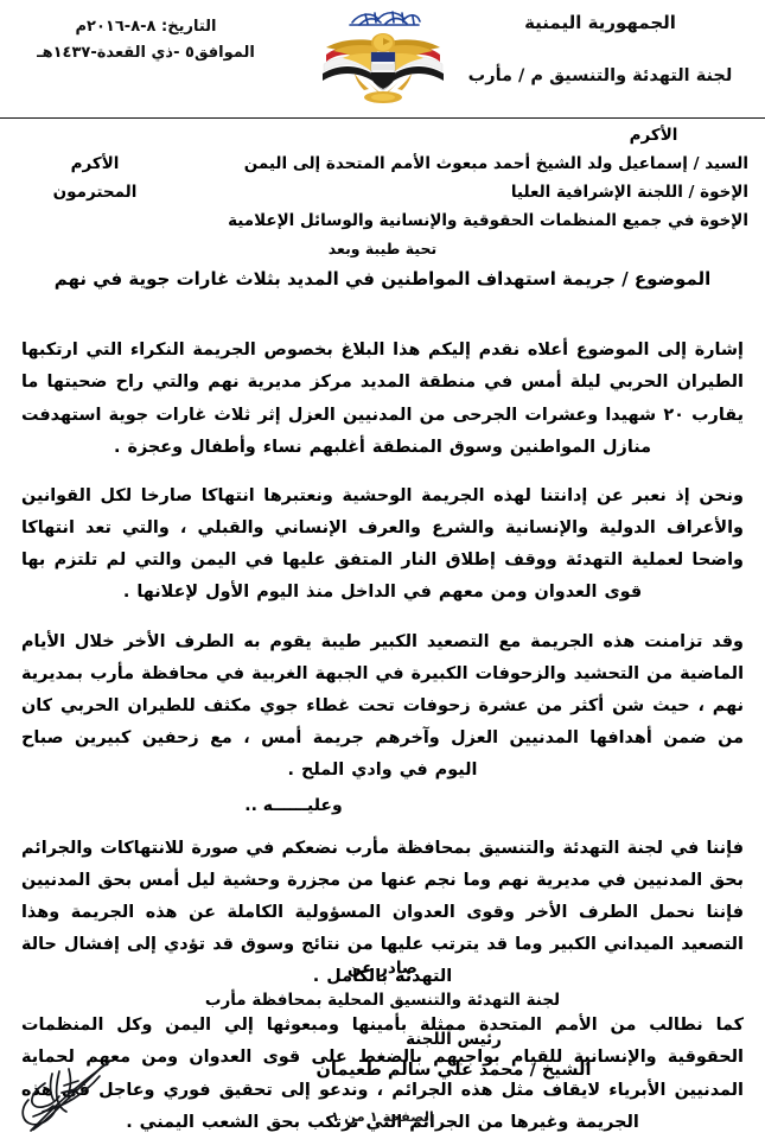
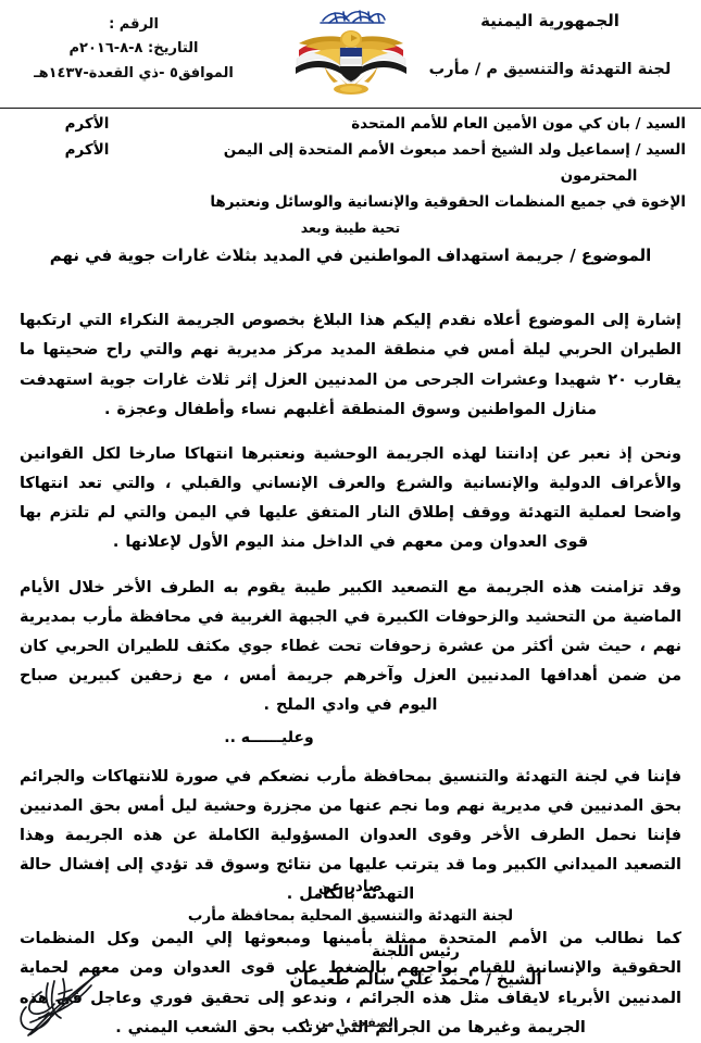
  الجمهورية اليمنية
  لجنة التهدئة والتنسيق م / مأرب
+ الرقم :
  التاريخ: ٨-٨-٢٠١٦م
  الموافق٥ -ذي القعدة-١٤٣٧هـ
+ السيد / بان كي مون الأمين العام للأمم المتحدة
  الأكرم
  السيد / إسماعيل ولد الشيخ أحمد مبعوث الأمم المتحدة إلى اليمن
  الأكرم
- الإخوة / اللجنة الإشرافية العليا
  المحترمون
- الإخوة في جميع المنظمات الحقوقية والإنسانية والوسائل الإعلامية
+ الإخوة في جميع المنظمات الحقوقية والإنسانية والوسائل ونعتبرها
  تحية طيبة وبعد
  الموضوع / جريمة استهداف المواطنين في المديد بثلاث غارات جوية في نهم
  إشارة إلى الموضوع أعلاه نقدم إليكم هذا البلاغ بخصوص الجريمة النكراء التي ارتكبها الطيران الحربي ليلة أمس في منطقة المديد مركز مديرية نهم والتي راح ضحيتها ما يقارب ٢٠ شهيدا وعشرات الجرحى من المدنيين العزل إثر ثلاث غارات جوية استهدفت منازل المواطنين وسوق المنطقة أغلبهم نساء وأطفال وعجزة .
  ونحن إذ نعبر عن إدانتنا لهذه الجريمة الوحشية ونعتبرها انتهاكا صارخا لكل القوانين والأعراف الدولية والإنسانية والشرع والعرف الإنساني والقبلي ، والتي تعد انتهاكا واضحا لعملية التهدئة ووقف إطلاق النار المتفق عليها في اليمن والتي لم تلتزم بها قوى العدوان ومن معهم في الداخل منذ اليوم الأول لإعلانها .
  وقد تزامنت هذه الجريمة مع التصعيد الكبير طيبة يقوم به الطرف الأخر خلال الأيام الماضية من التحشيد والزحوفات الكبيرة في الجبهة الغربية في محافظة مأرب بمديرية نهم ، حيث شن أكثر من عشرة زحوفات تحت غطاء جوي مكثف للطيران الحربي كان من ضمن أهدافها المدنيين العزل وآخرهم جريمة أمس ، مع زحفين كبيرين صباح اليوم في وادي الملح .
  وعليــــــه ..
  فإننا في لجنة التهدئة والتنسيق بمحافظة مأرب نضعكم في صورة للانتهاكات والجرائم بحق المدنيين في مديرية نهم وما نجم عنها من مجزرة وحشية ليل أمس بحق المدنيين فإننا نحمل الطرف الأخر وقوى العدوان المسؤولية الكاملة عن هذه الجريمة وهذا التصعيد الميداني الكبير وما قد يترتب عليها من نتائج وسوق قد تؤدي إلى إفشال حالة التهدئة بالكامل .
  كما نطالب من الأمم المتحدة ممثلة بأمينها ومبعوثها إلي اليمن وكل المنظمات الحقوقية والإنسانية للقيام بواجبهم بالضغط على قوى العدوان ومن معهم لحماية المدنيين الأبرياء لايقاف مثل هذه الجرائم ، وندعو إلى تحقيق فوري وعاجل هه الجريمة وغيرها من الجرائم التي ترتكب بحق الشعب اليمني .
  صادر عن
  لجنة التهدئة والتنسيق المحلية بمحافظة مأرب
  رئيس اللجنة
  الشيخ / محمد علي سالم طعيمان
  الصفحة ١ من ١
